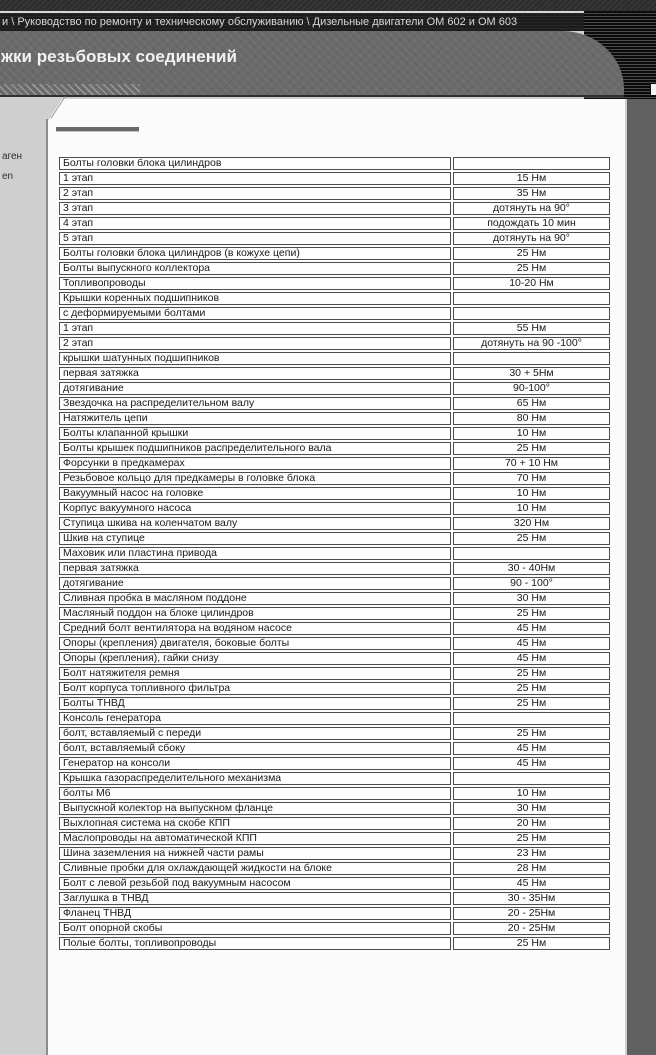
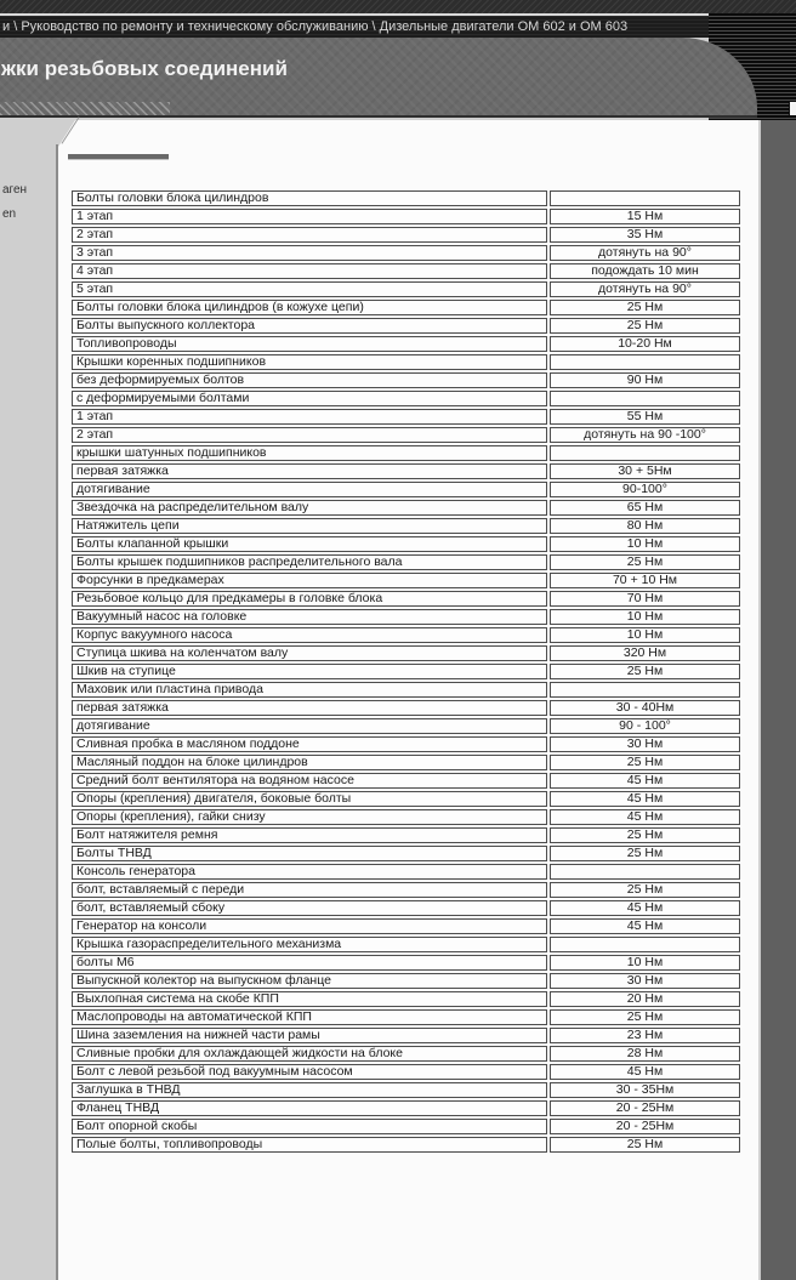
  и \ Руководство по ремонту и техническому обслуживанию \ Дизельные двигатели ОМ 602 и ОМ 603
  жки резьбовых соединений
  аген
  en
  Болты головки блока цилиндров
  1 этап	15 Нм
  2 этап	35 Нм
  3 этап	дотянуть на 90°
  4 этап	подождать 10 мин
  5 этап	дотянуть на 90°
  Болты головки блока цилиндров (в кожухе цепи)	25 Нм
  Болты выпускного коллектора	25 Нм
  Топливопроводы	10-20 Нм
  Крышки коренных подшипников
+ без деформируемых болтов	90 Нм
  с деформируемыми болтами
  1 этап	55 Нм
  2 этап	дотянуть на 90 -100°
  крышки шатунных подшипников
  первая затяжка	30 + 5Нм
  дотягивание	90-100°
  Звездочка на распределительном валу	65 Нм
  Натяжитель цепи	80 Нм
  Болты клапанной крышки	10 Нм
  Болты крышек подшипников распределительного вала	25 Нм
  Форсунки в предкамерах	70 + 10 Нм
  Резьбовое кольцо для предкамеры в головке блока	70 Нм
  Вакуумный насос на головке	10 Нм
  Корпус вакуумного насоса	10 Нм
  Ступица шкива на коленчатом валу	320 Нм
  Шкив на ступице	25 Нм
  Маховик или пластина привода
  первая затяжка	30 - 40Нм
  дотягивание	90 - 100°
  Сливная пробка в масляном поддоне	30 Нм
  Масляный поддон на блоке цилиндров	25 Нм
  Средний болт вентилятора на водяном насосе	45 Нм
  Опоры (крепления) двигателя, боковые болты	45 Нм
  Опоры (крепления), гайки снизу	45 Нм
  Болт натяжителя ремня	25 Нм
- Болт корпуса топливного фильтра	25 Нм
  Болты ТНВД	25 Нм
  Консоль генератора
  болт, вставляемый с переди	25 Нм
  болт, вставляемый сбоку	45 Нм
  Генератор на консоли	45 Нм
  Крышка газораспределительного механизма
  болты М6	10 Нм
  Выпускной колектор на выпускном фланце	30 Нм
  Выхлопная система на скобе КПП	20 Нм
  Маслопроводы на автоматической КПП	25 Нм
  Шина заземления на нижней части рамы	23 Нм
  Сливные пробки для охлаждающей жидкости на блоке	28 Нм
  Болт с левой резьбой под вакуумным насосом	45 Нм
  Заглушка в ТНВД	30 - 35Нм
  Фланец ТНВД	20 - 25Нм
  Болт опорной скобы	20 - 25Нм
  Полые болты, топливопроводы	25 Нм
